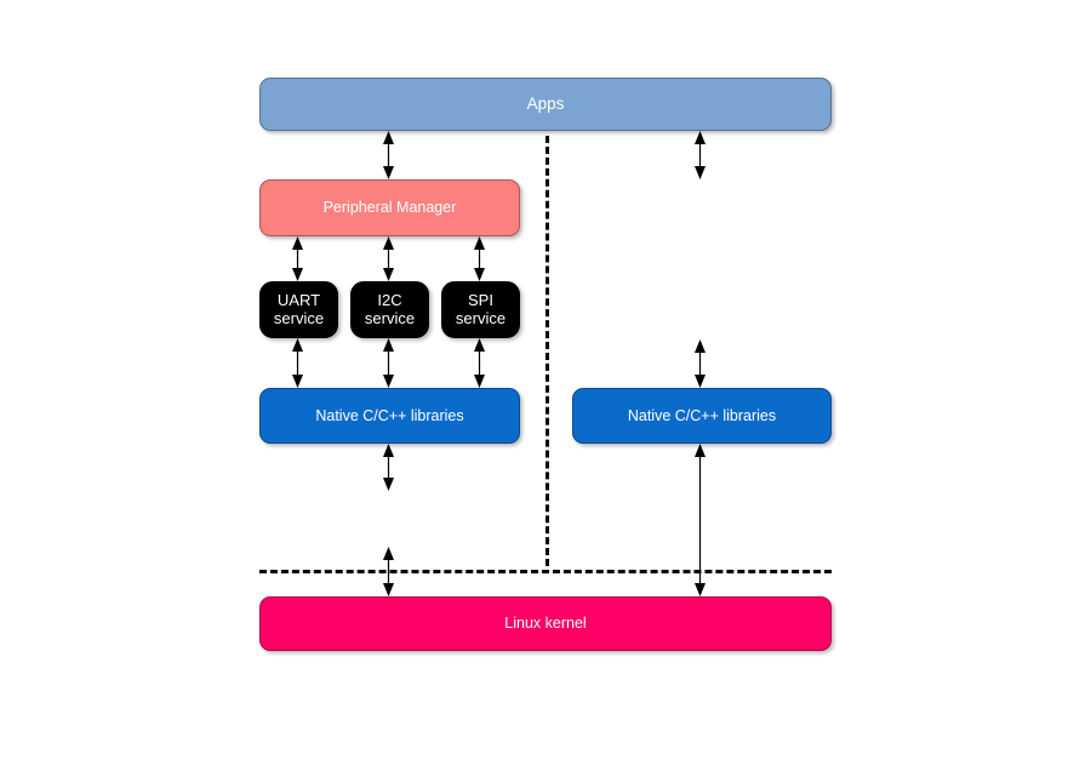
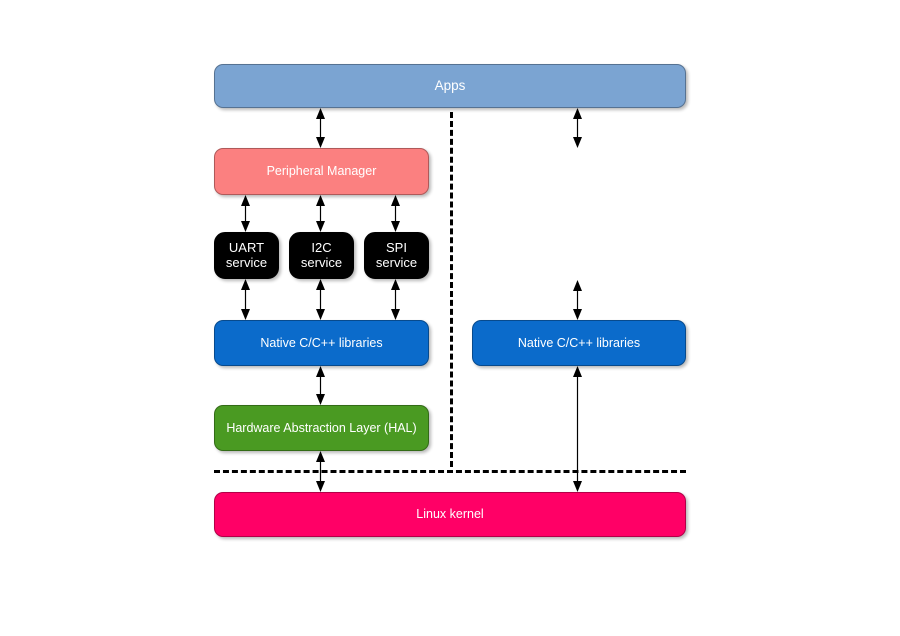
  Apps
  Peripheral Manager
  UART
  service
  I2C
  service
  SPI
  service
  Native C/C++ libraries
+ Hardware Abstraction Layer (HAL)
  Native C/C++ libraries
  Linux kernel
